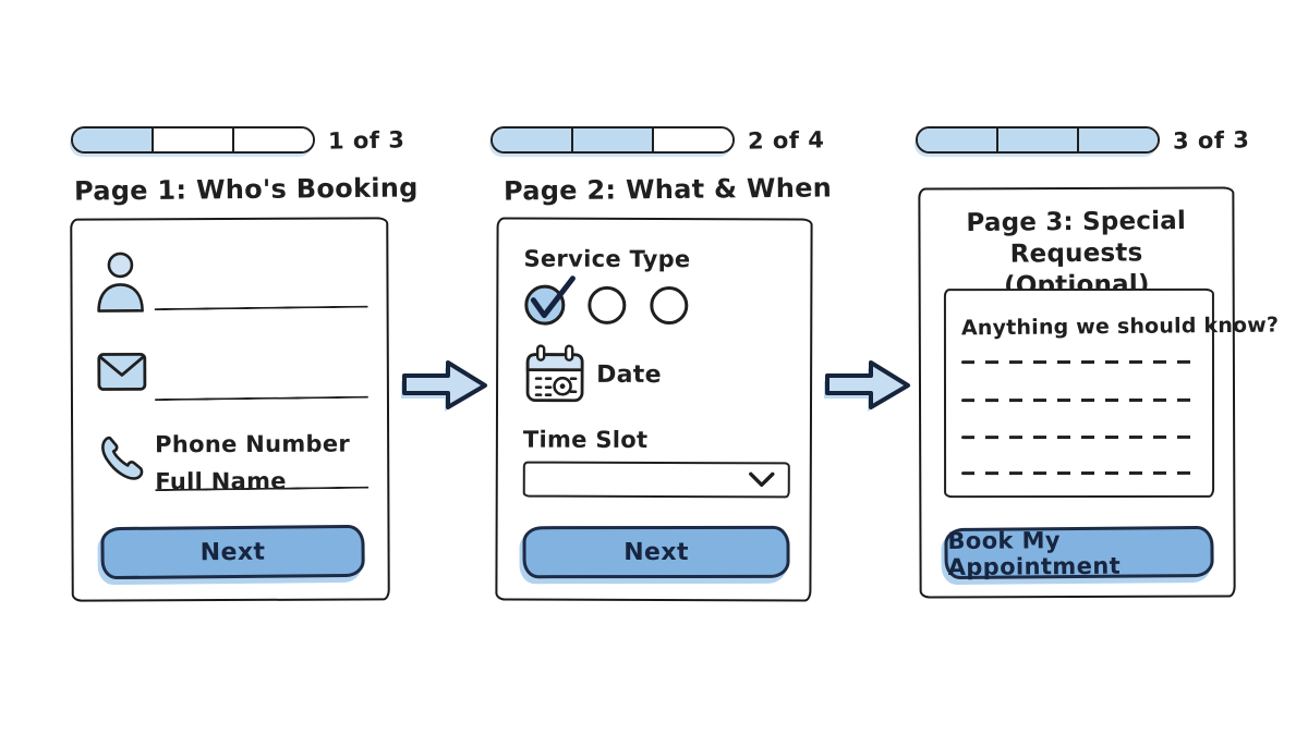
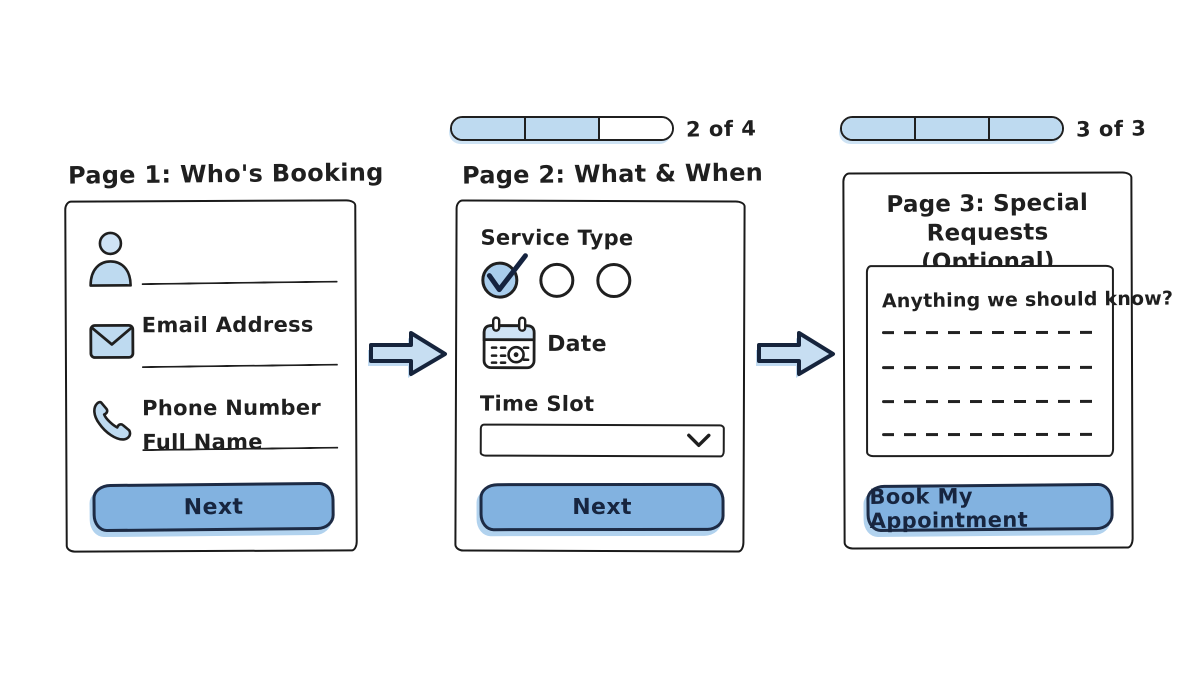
- 1 of 3
  Page 1: Who's Booking
  Full Name
+ Email Address
  Phone Number
  Next
  2 of 4
  Page 2: What & When
  Service Type
  Date
  Time Slot
  Next
  3 of 3
  Page 3: Special Requests
  (Optional)
  Anything we should know?
  Book My Appointment
